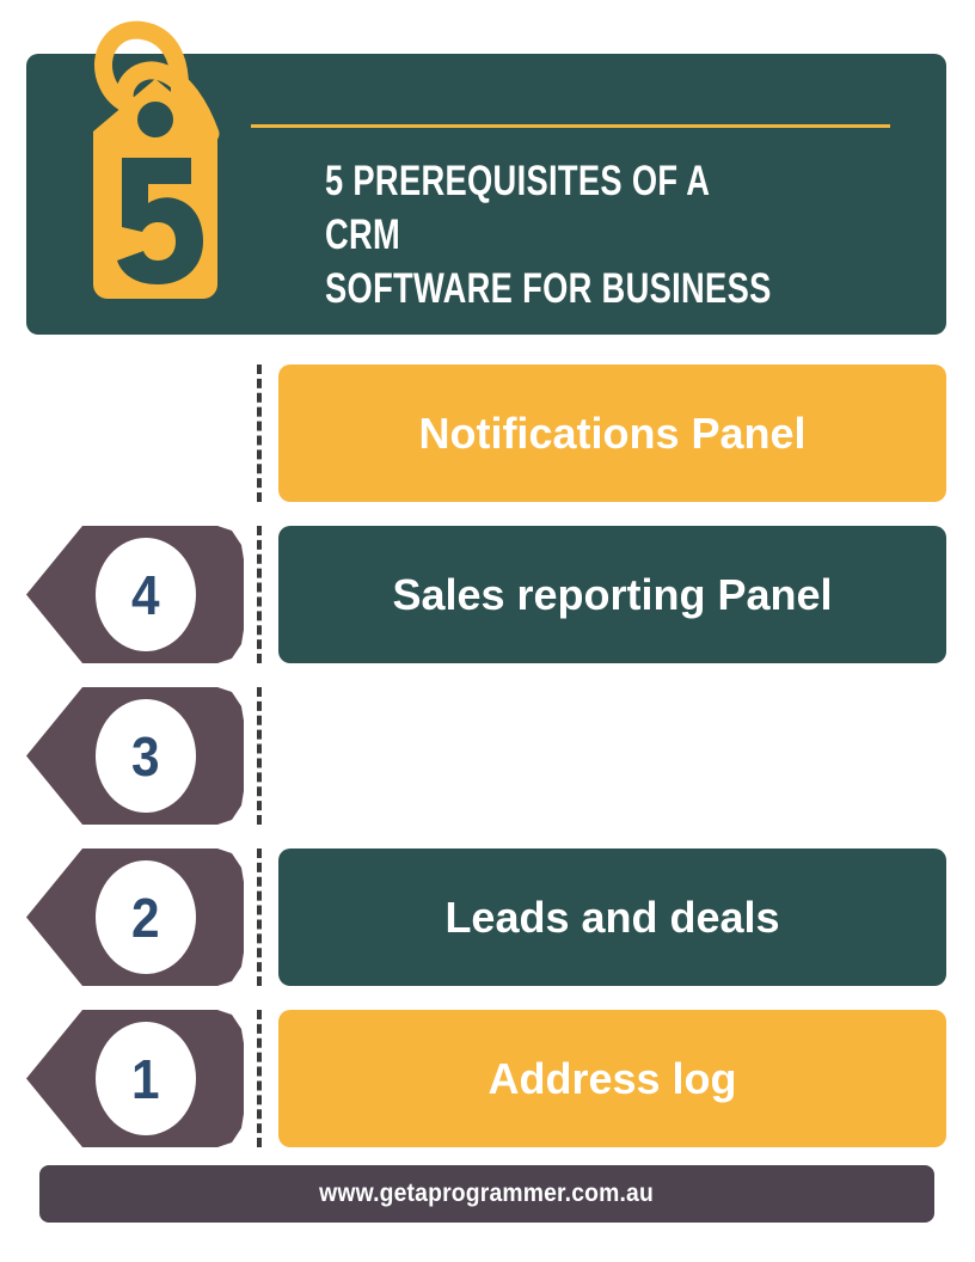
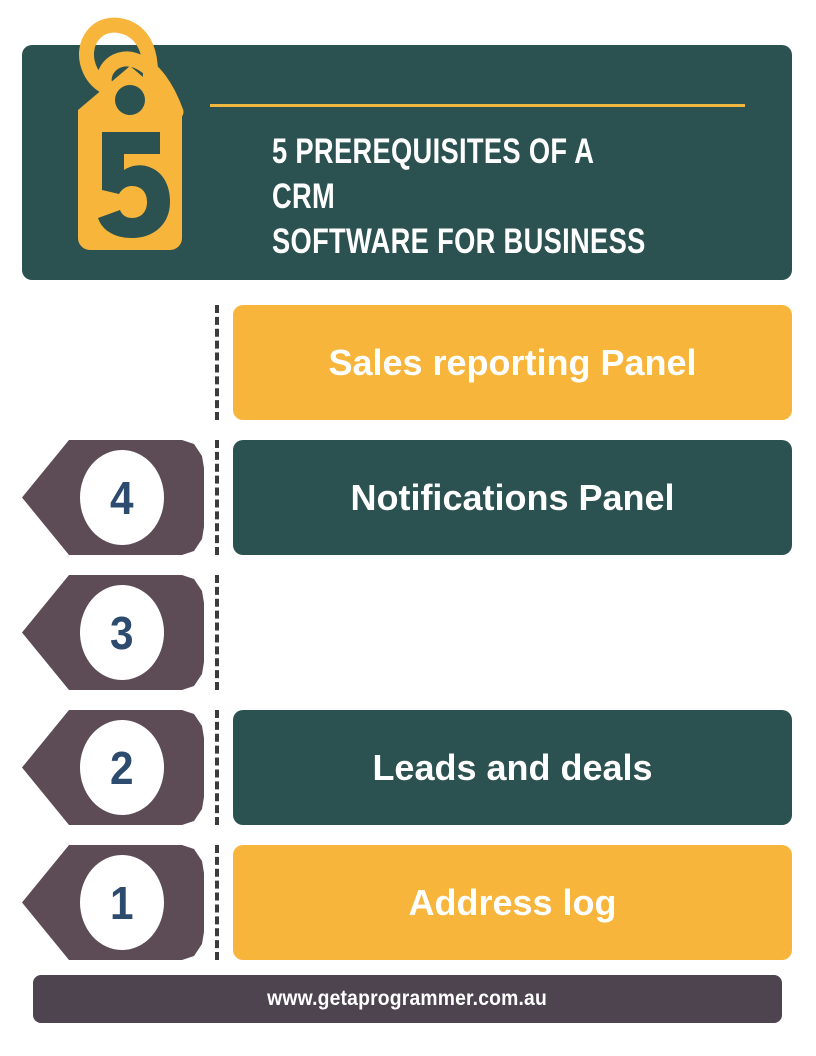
  5 PREREQUISITES OF A CRM
  SOFTWARE FOR BUSINESS
- Notifications Panel
+ Sales reporting Panel
  4
- Sales reporting Panel
+ Notifications Panel
  3
  2
  Leads and deals
  1
  Address log
  www.getaprogrammer.com.au
